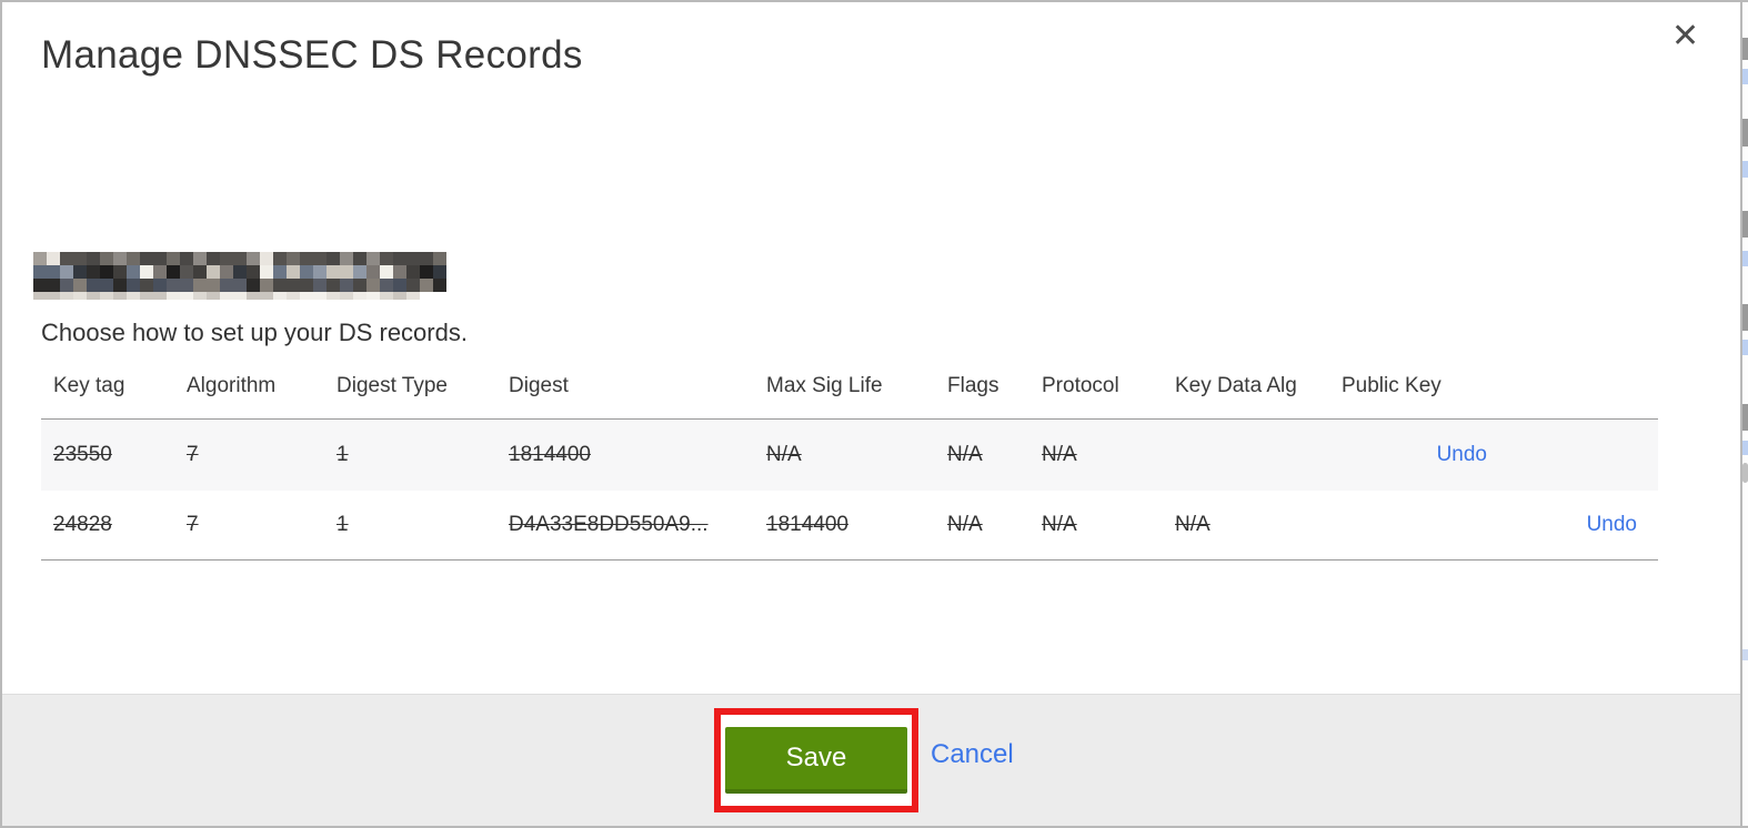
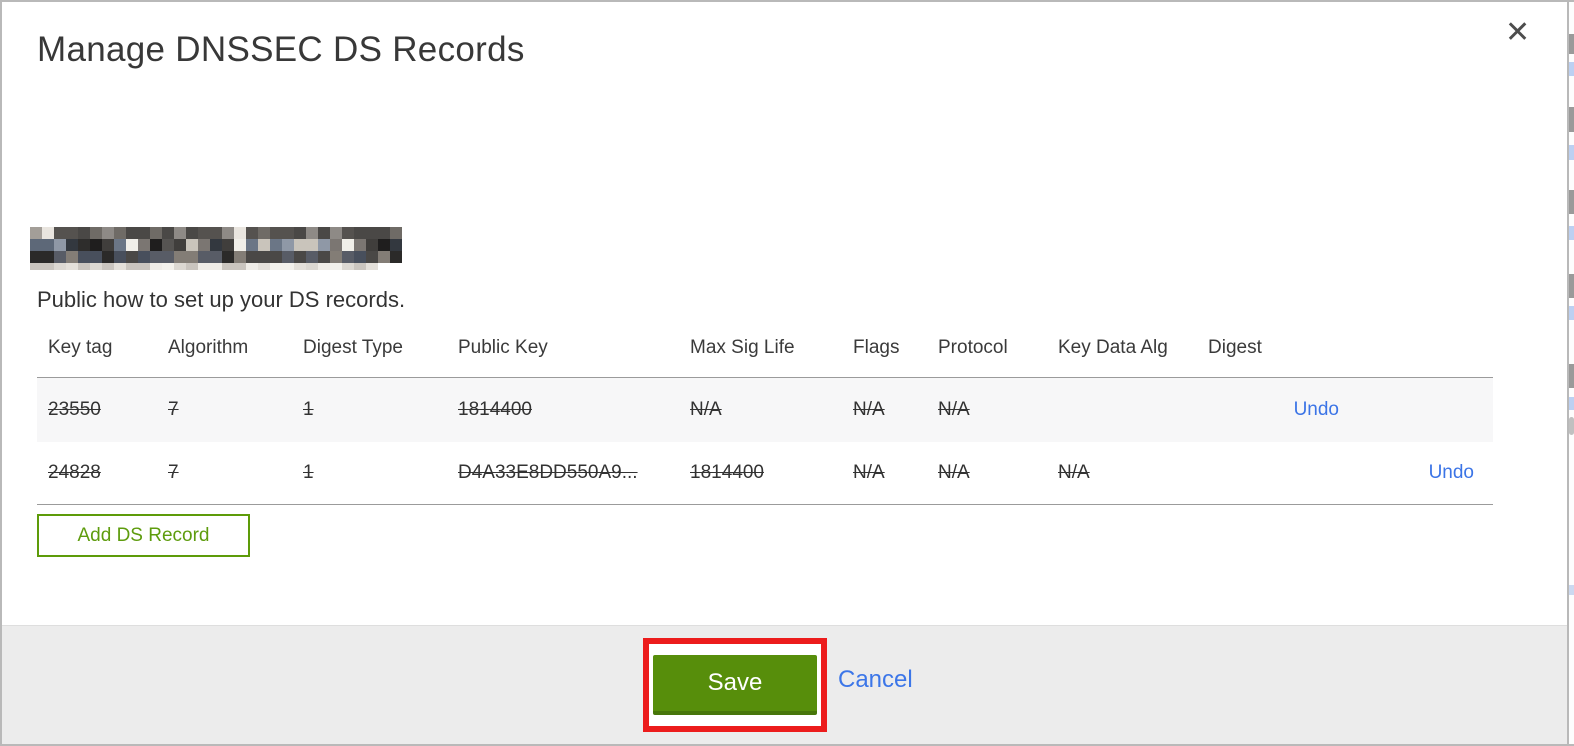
  ✕
  Manage DNSSEC DS Records
- Choose how to set up your DS records.
+ Public how to set up your DS records.
  Key tag
  Algorithm
  Digest Type
- Digest
+ Public Key
  Max Sig Life
  Flags
  Protocol
  Key Data Alg
- Public Key
+ Digest
  23550
  7
  1
  1814400
  N/A
  N/A
  N/A
  Undo
  24828
  7
  1
  D4A33E8DD550A9...
  1814400
  N/A
  N/A
  N/A
  Undo
+ Add DS Record
  Save
  Cancel
